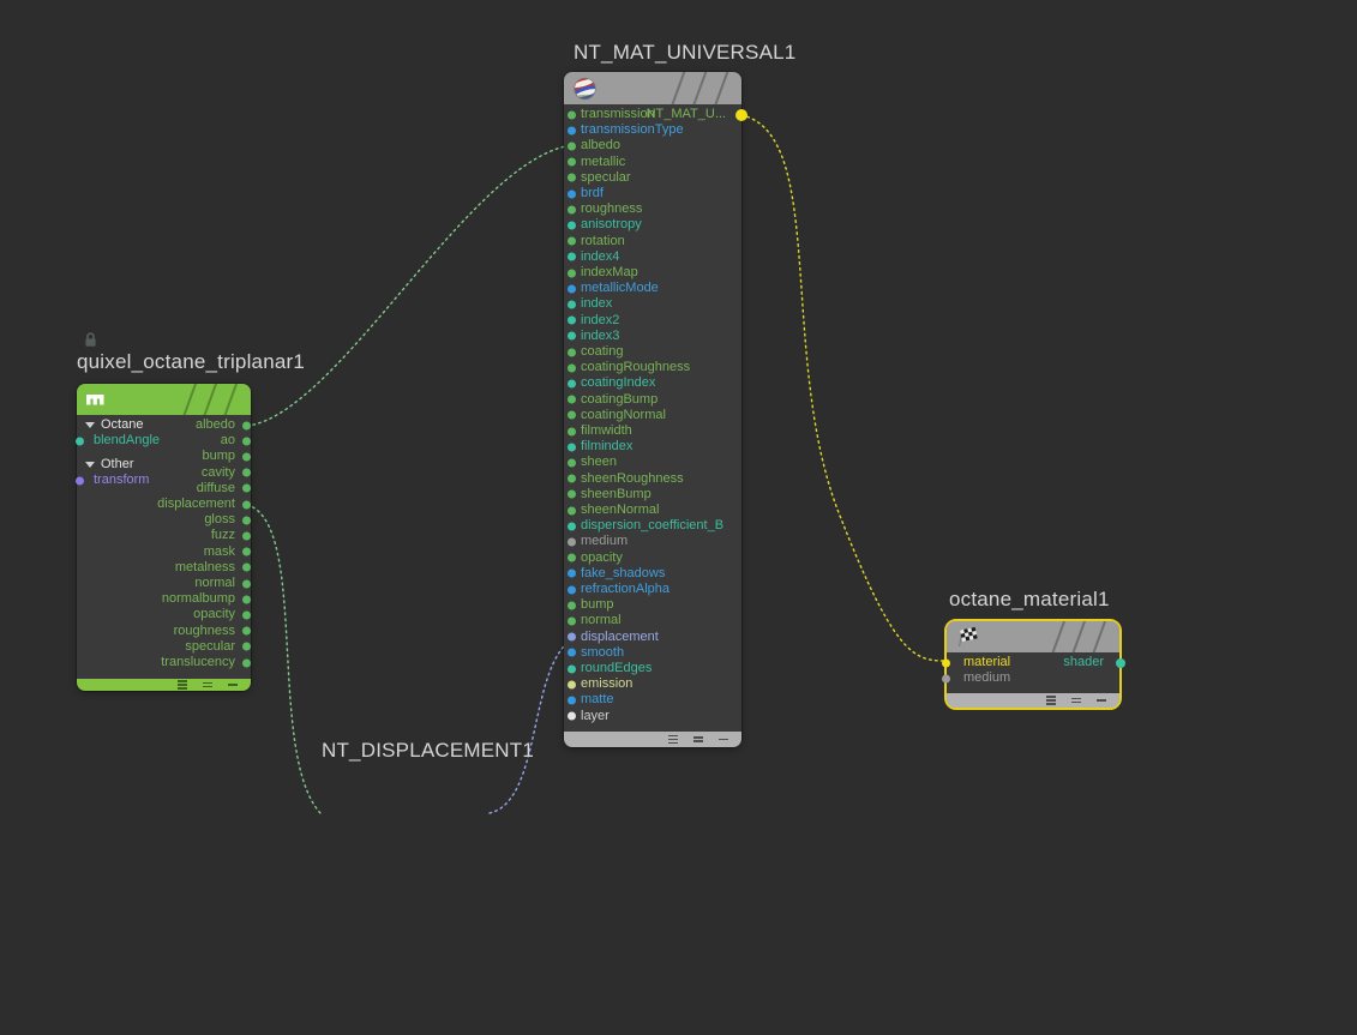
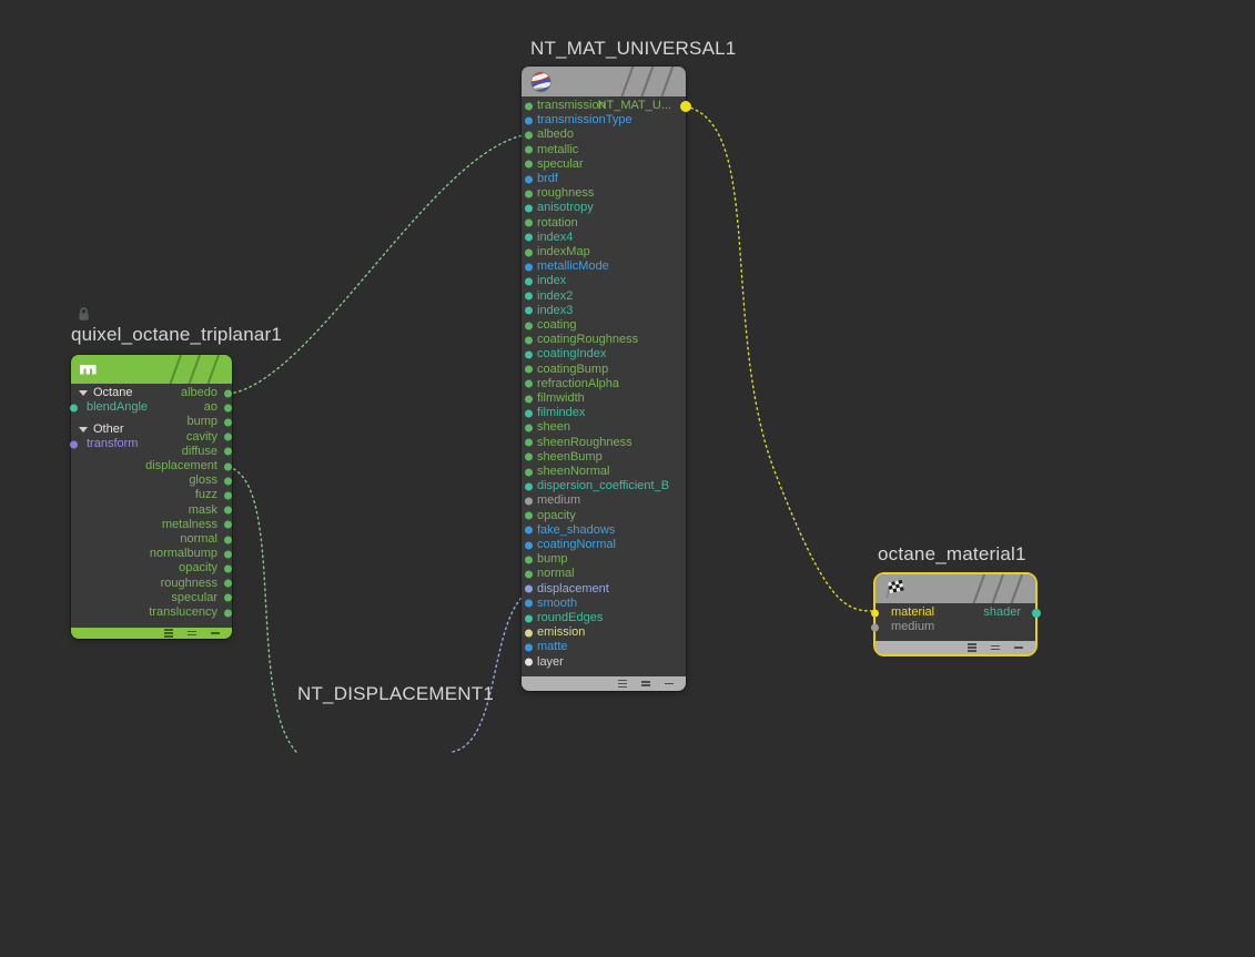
  quixel_octane_triplanar1
  Octane
  blendAngle
  Other
  transform
  albedo
  ao
  bump
  cavity
  diffuse
  displacement
  gloss
  fuzz
  mask
  metalness
  normal
  normalbump
  opacity
  roughness
  specular
  translucency
  NT_MAT_UNIVERSAL1
  transmission
  NT_MAT_U...
  transmissionType
  albedo
  metallic
  specular
  brdf
  roughness
  anisotropy
  rotation
  index4
  indexMap
  metallicMode
  index
  index2
  index3
  coating
  coatingRoughness
  coatingIndex
  coatingBump
- coatingNormal
+ refractionAlpha
  filmwidth
  filmindex
  sheen
  sheenRoughness
  sheenBump
  sheenNormal
  dispersion_coefficient_B
  medium
  opacity
  fake_shadows
- refractionAlpha
+ coatingNormal
  bump
  normal
  displacement
  smooth
  roundEdges
  emission
  matte
  layer
  NT_DISPLACEMENT1
  octane_material1
  material
  shader
  medium
